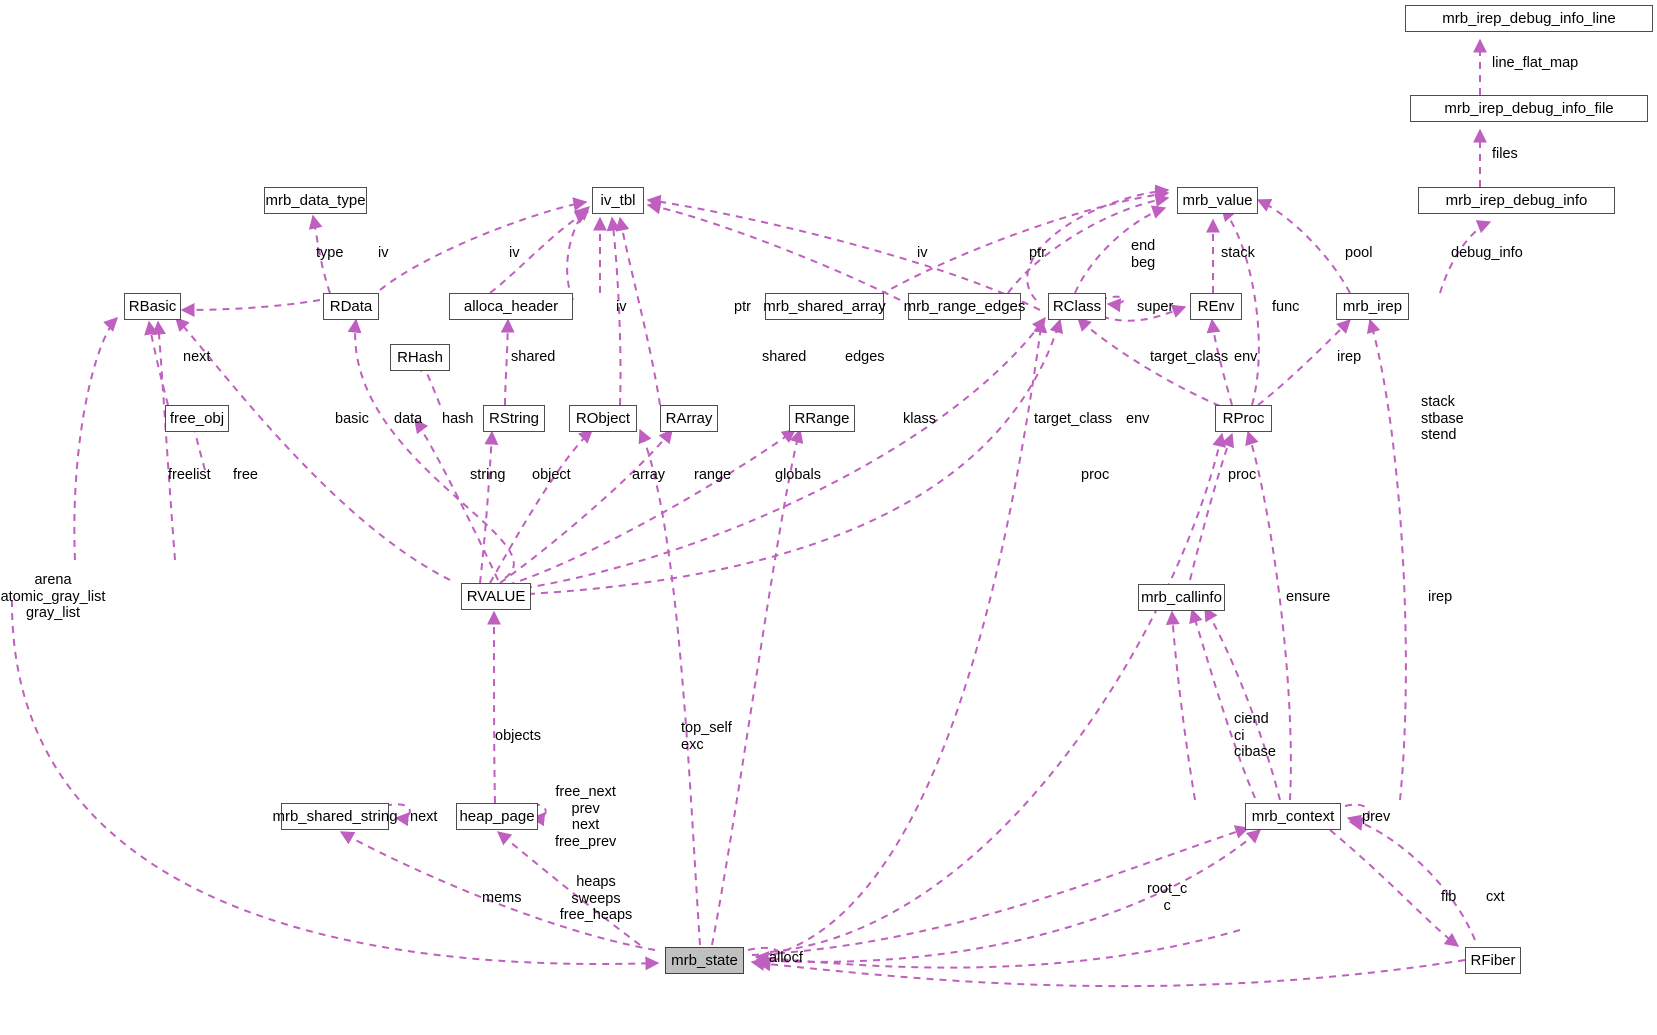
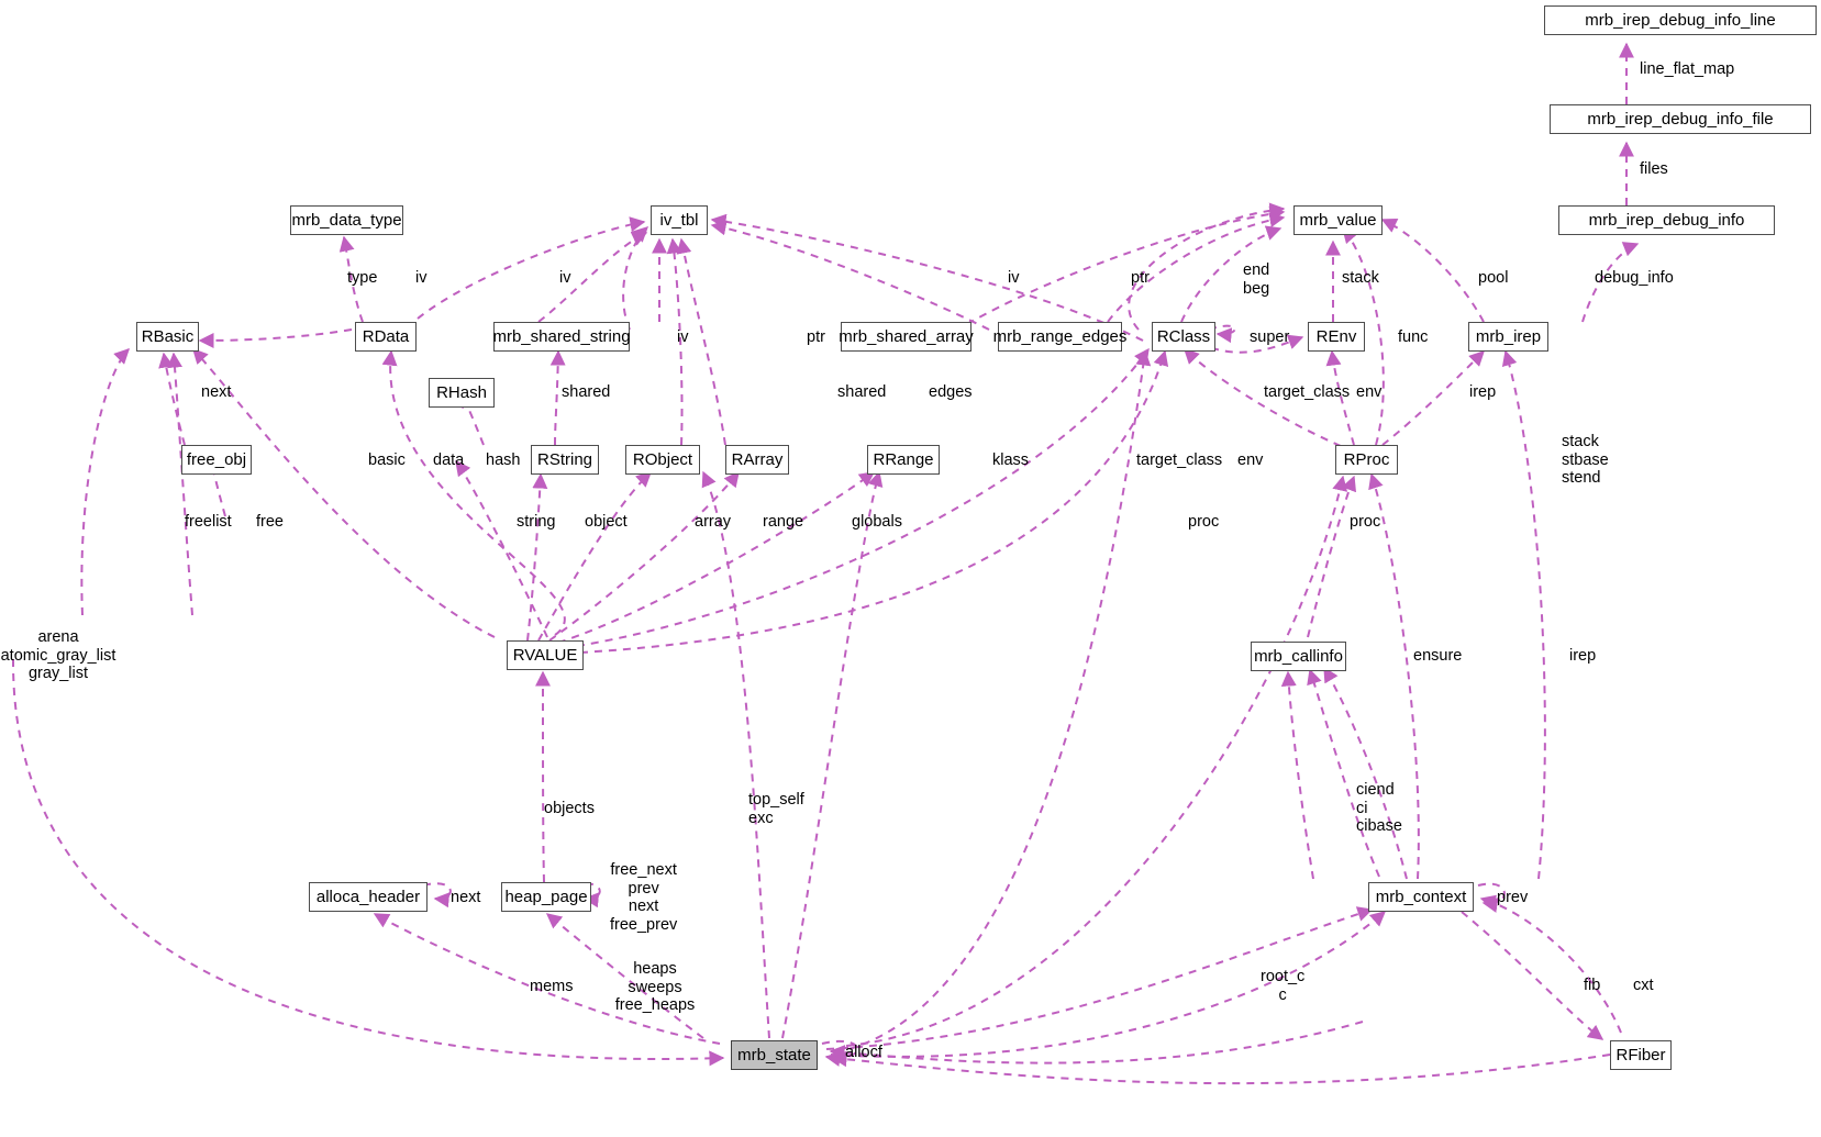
  mrb_irep_debug_info_line
  mrb_irep_debug_info_file
  mrb_irep_debug_info
  mrb_data_type
  iv_tbl
  mrb_value
  RBasic
  RData
- alloca_header
+ mrb_shared_string
  mrb_shared_array
  mrb_range_edges
  RClass
  REnv
  mrb_irep
  RHash
  free_obj
  RString
  RObject
  RArray
  RRange
  RProc
  RVALUE
  mrb_callinfo
- mrb_shared_string
+ alloca_header
  heap_page
  mrb_context
  mrb_state
  RFiber
  line_flat_map
  files
  debug_info
  pool
  end
  beg
  stack
  ptr
  iv
  iv
  iv
  iv
  type
  super
  func
  irep
  target_class
  env
  shared
  next
  shared
  edges
  ptr
  basic
  data
  hash
  klass
  target_class
  env
  stack
  stbase
  stend
  freelist
  free
  string
  object
  array
  range
  globals
  proc
  proc
  arena
  atomic_gray_list
  gray_list
  ensure
  irep
  ciend
  ci
  cibase
  objects
  top_self
  exc
  next
  free_next
  prev
  next
  free_prev
  prev
  mems
  heaps
  sweeps
  free_heaps
  root_c
  c
  fib
  cxt
  allocf
